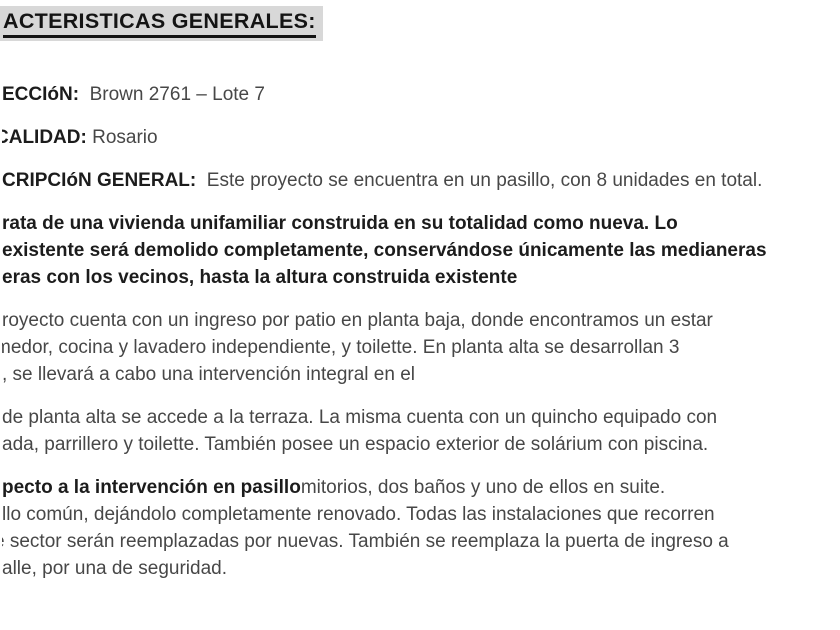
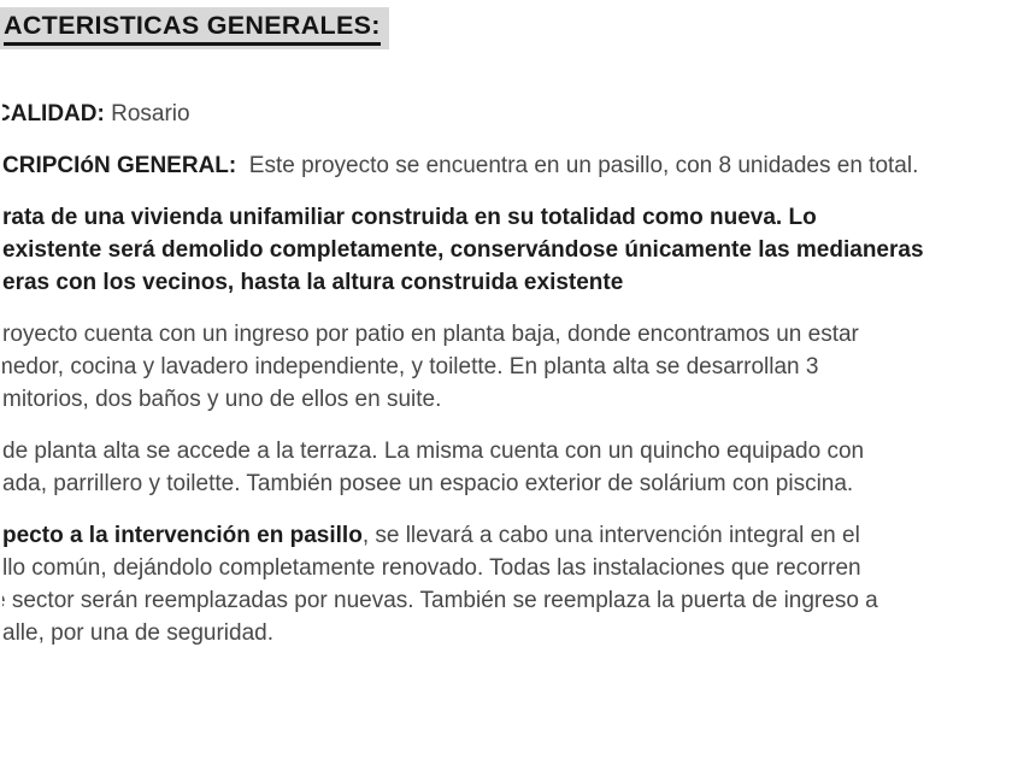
  ACTERISTICAS GENERALES:
- ECCIóN: Brown 2761 – Lote 7
  CALIDAD: Rosario
  CRIPCIóN GENERAL: Este proyecto se encuentra en un pasillo, con 8 unidades en total.
  rata de una vivienda unifamiliar construida en su totalidad como nueva. Lo
  existente será demolido completamente, conservándose únicamente las medianeras
  eras con los vecinos, hasta la altura construida existente
  royecto cuenta con un ingreso por patio en planta baja, donde encontramos un estar
  medor, cocina y lavadero independiente, y toilette. En planta alta se desarrollan 3
- , se llevará a cabo una intervención integral en el
+ mitorios, dos baños y uno de ellos en suite.
  de planta alta se accede a la terraza. La misma cuenta con un quincho equipado con
  ada, parrillero y toilette. También posee un espacio exterior de solárium con piscina.
- pecto a la intervención en pasillomitorios, dos baños y uno de ellos en suite.
+ pecto a la intervención en pasillo, se llevará a cabo una intervención integral en el
  llo común, dejándolo completamente renovado. Todas las instalaciones que recorren
  sector serán reemplazadas por nuevas. También se reemplaza la puerta de ingreso a
  alle, por una de seguridad.
